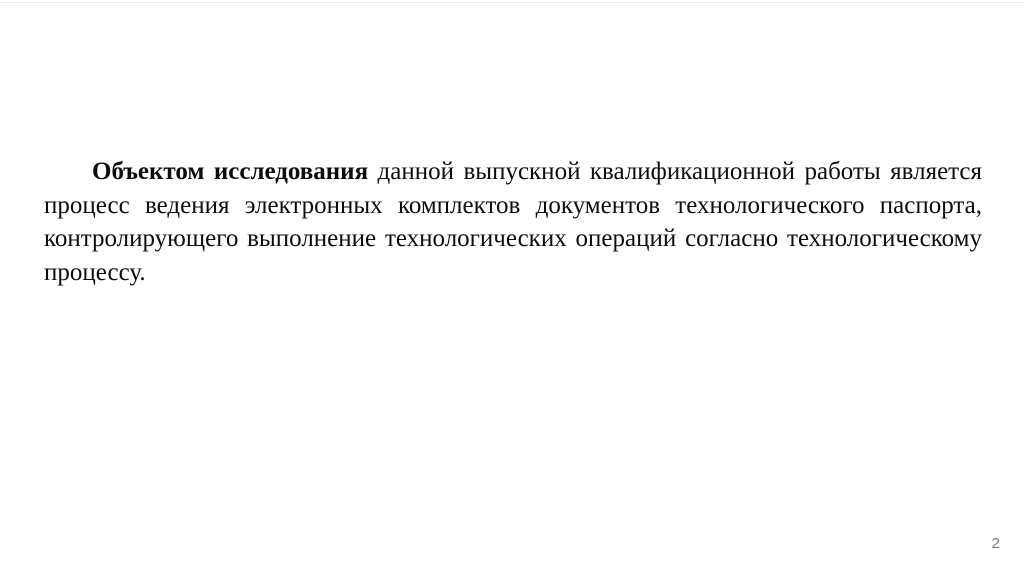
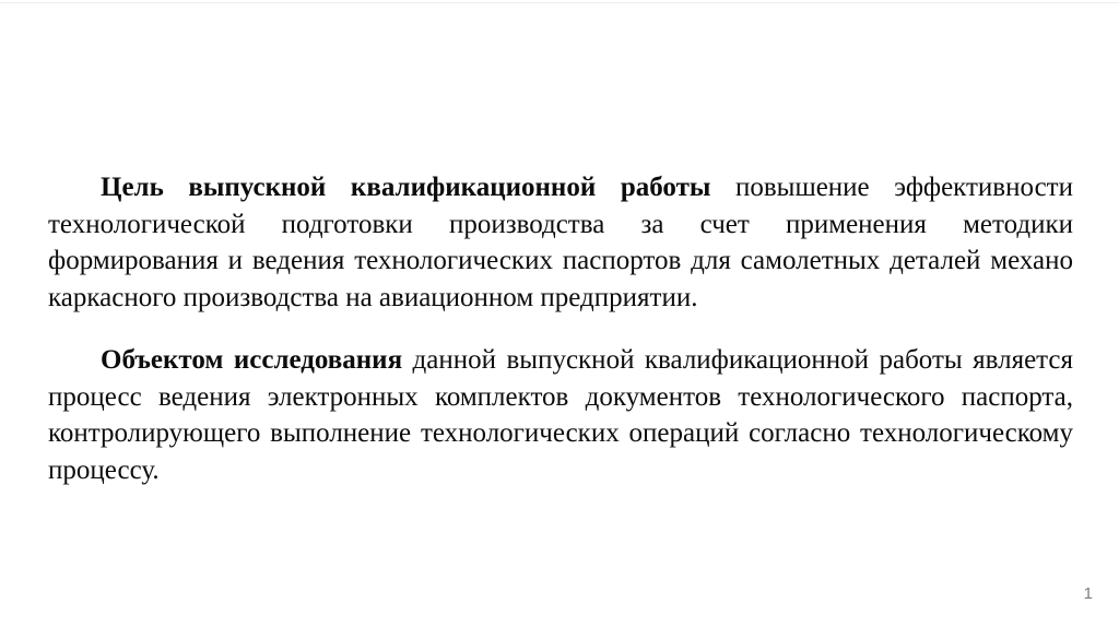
+ Цель выпускной квалификационной работы повышение эффективности технологической подготовки производства за счет применения методики формирования и ведения технологических паспортов для самолетных деталей механо каркасного производства на авиационном предприятии.
  Объектом исследования данной выпускной квалификационной работы является процесс ведения электронных комплектов документов технологического паспорта, контролирующего выполнение технологических операций согласно технологическому процессу.
- 2
+ 1
